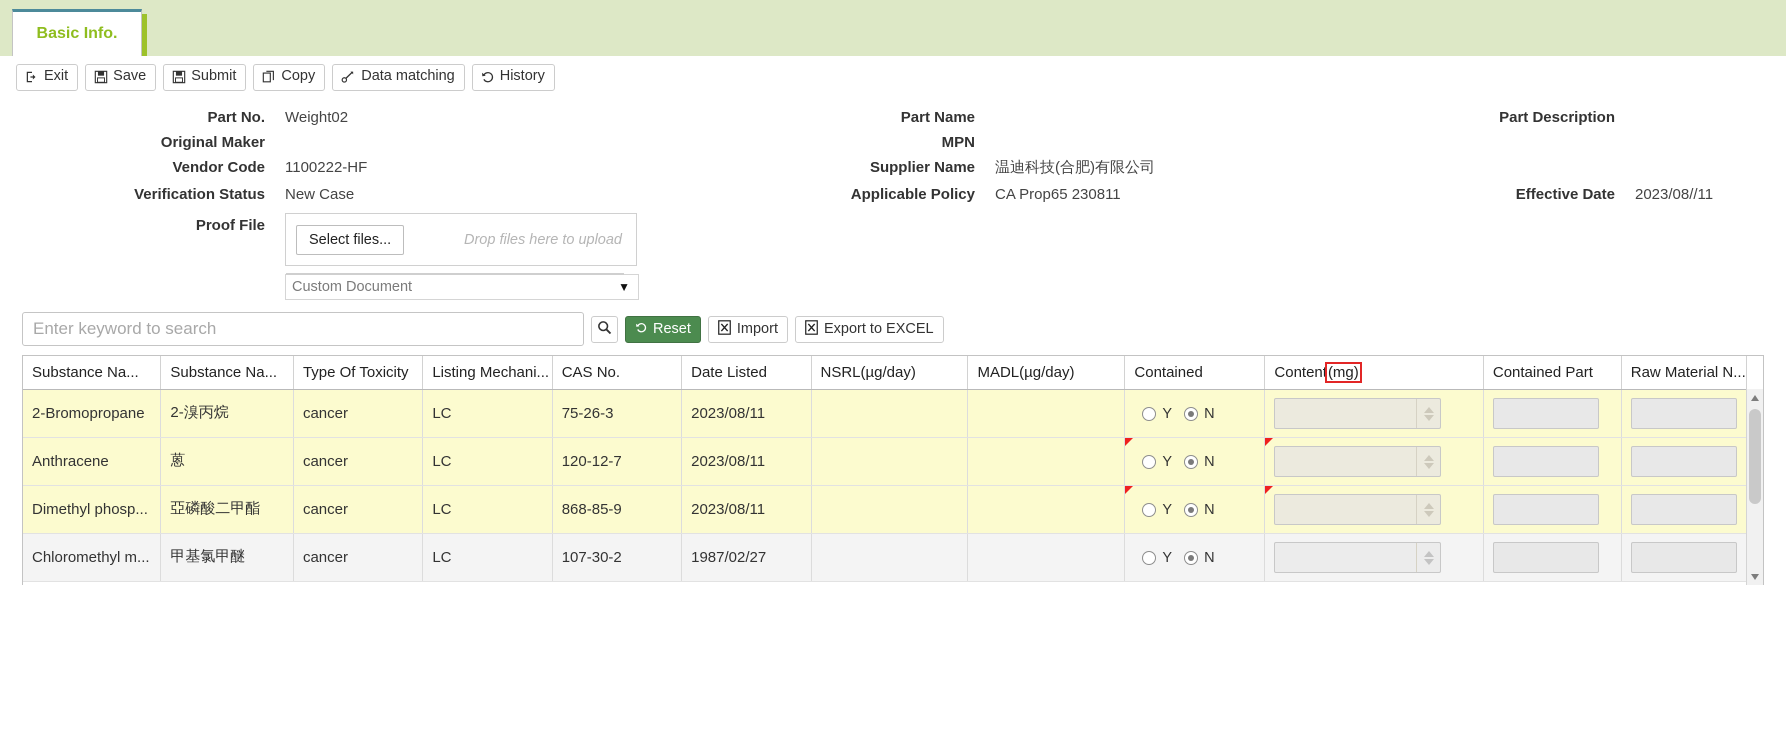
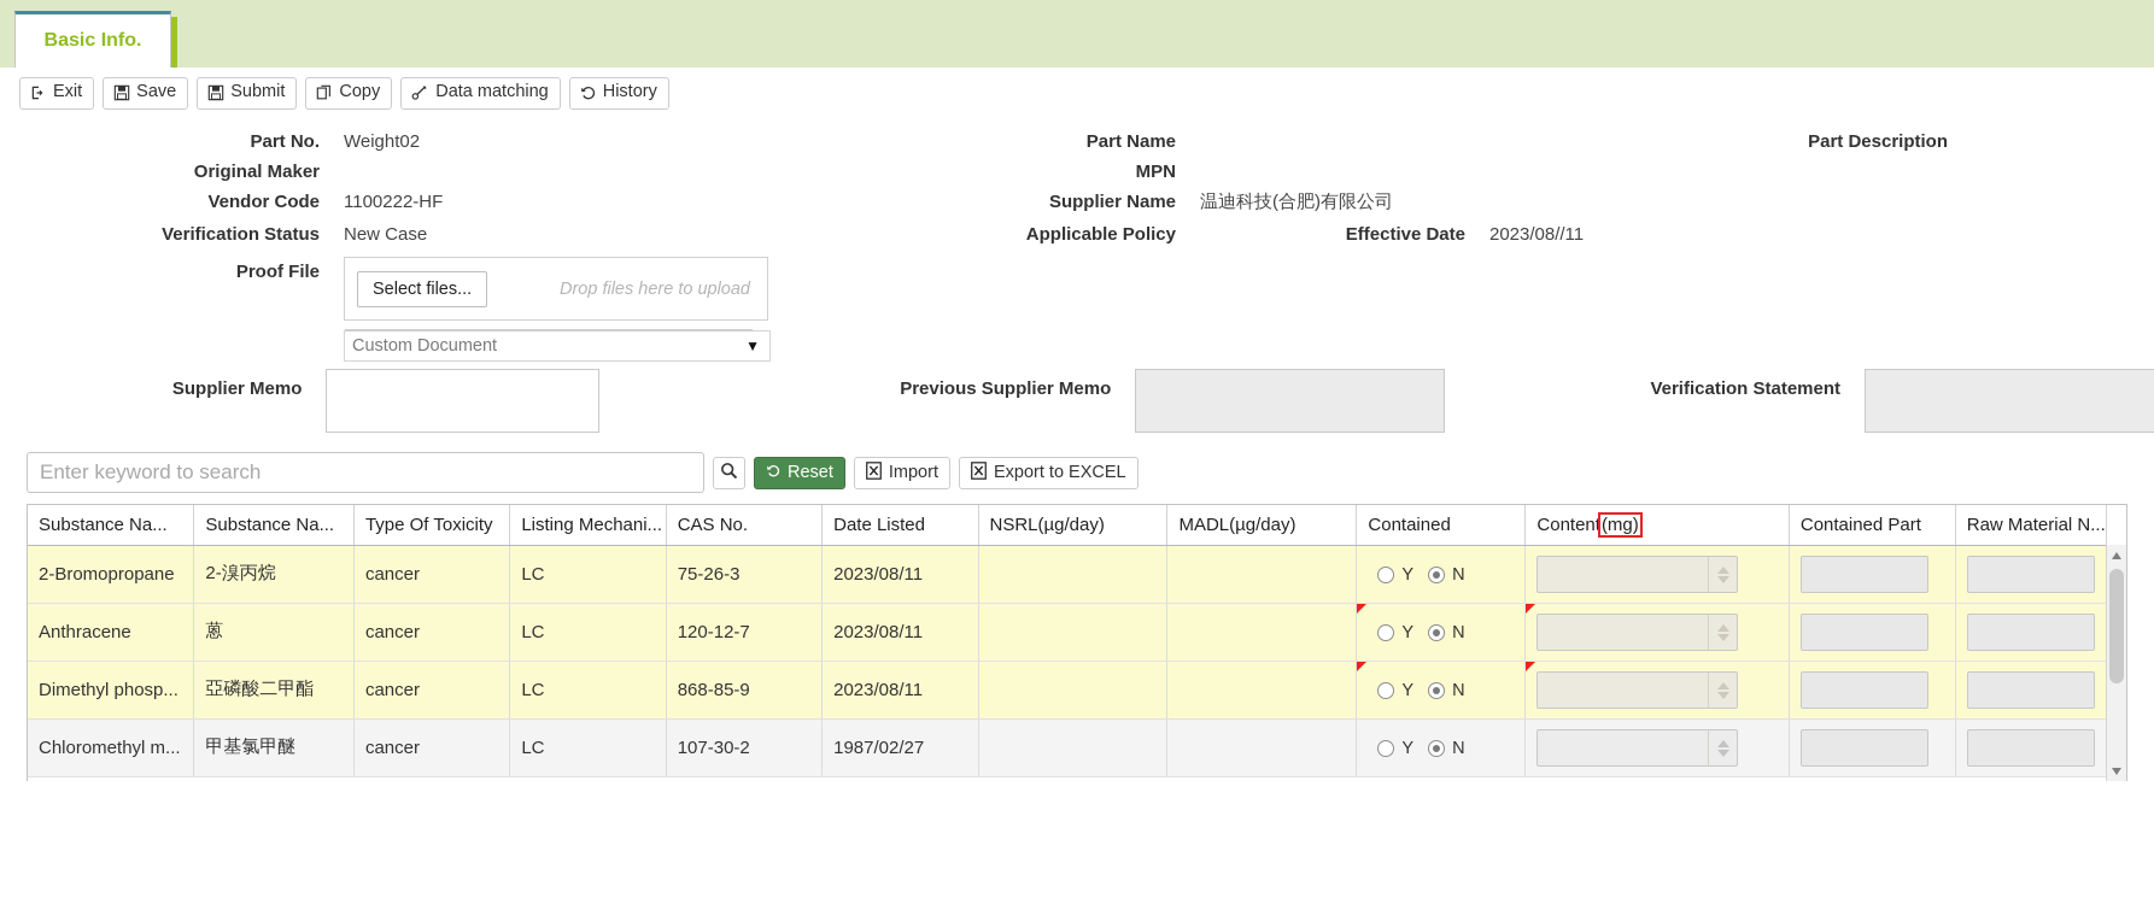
  Basic Info.
  Exit
  Save
  Submit
  Copy
  Data matching
  History
  Part No.
  Weight02
  Part Name
  Part Description
  Original Maker
  MPN
  Vendor Code
  1100222-HF
  Supplier Name
  温迪科技(合肥)有限公司
  Verification Status
  New Case
  Applicable Policy
- CA Prop65 230811
  Effective Date
  2023/08//11
  Proof File
  Select files...
  Drop files here to upload
  Custom Document
  ▼
+ Supplier Memo
+ Previous Supplier Memo
+ Verification Statement
  Enter keyword to search
  Reset
  Import
  Export to EXCEL
  Substance Na...	Substance Na...	Type Of Toxicity	Listing Mechani...	CAS No.	Date Listed	NSRL(µg/day)	MADL(µg/day)	Contained	Content(mg)	Contained Part	Raw Material N...
  2-Bromopropane	2-溴丙烷	cancer	LC	75-26-3	2023/08/11			Y N
  Anthracene	蒽	cancer	LC	120-12-7	2023/08/11			Y N
  Dimethyl phosp...	亞磷酸二甲酯	cancer	LC	868-85-9	2023/08/11			Y N
  Chloromethyl m...	甲基氯甲醚	cancer	LC	107-30-2	1987/02/27			Y N
